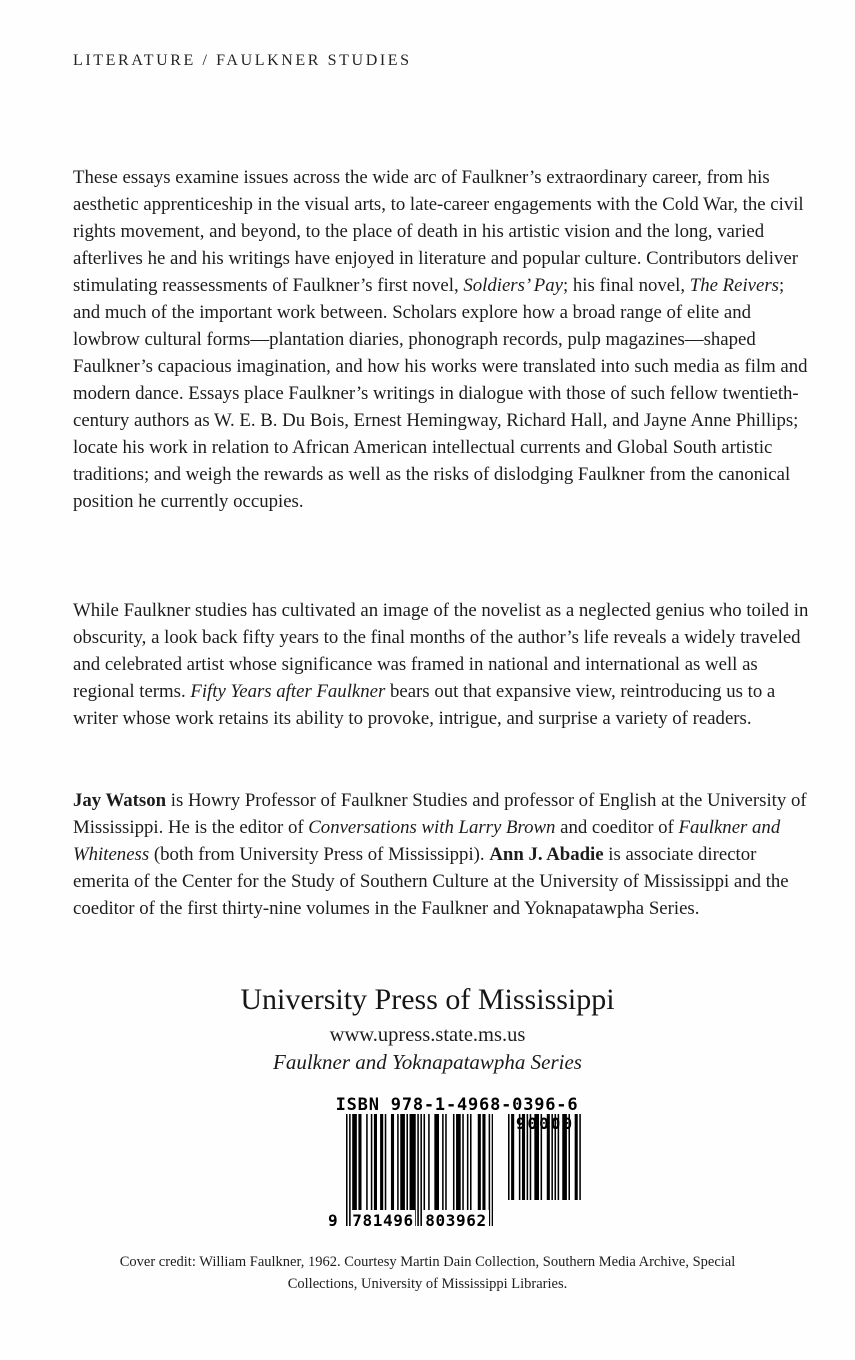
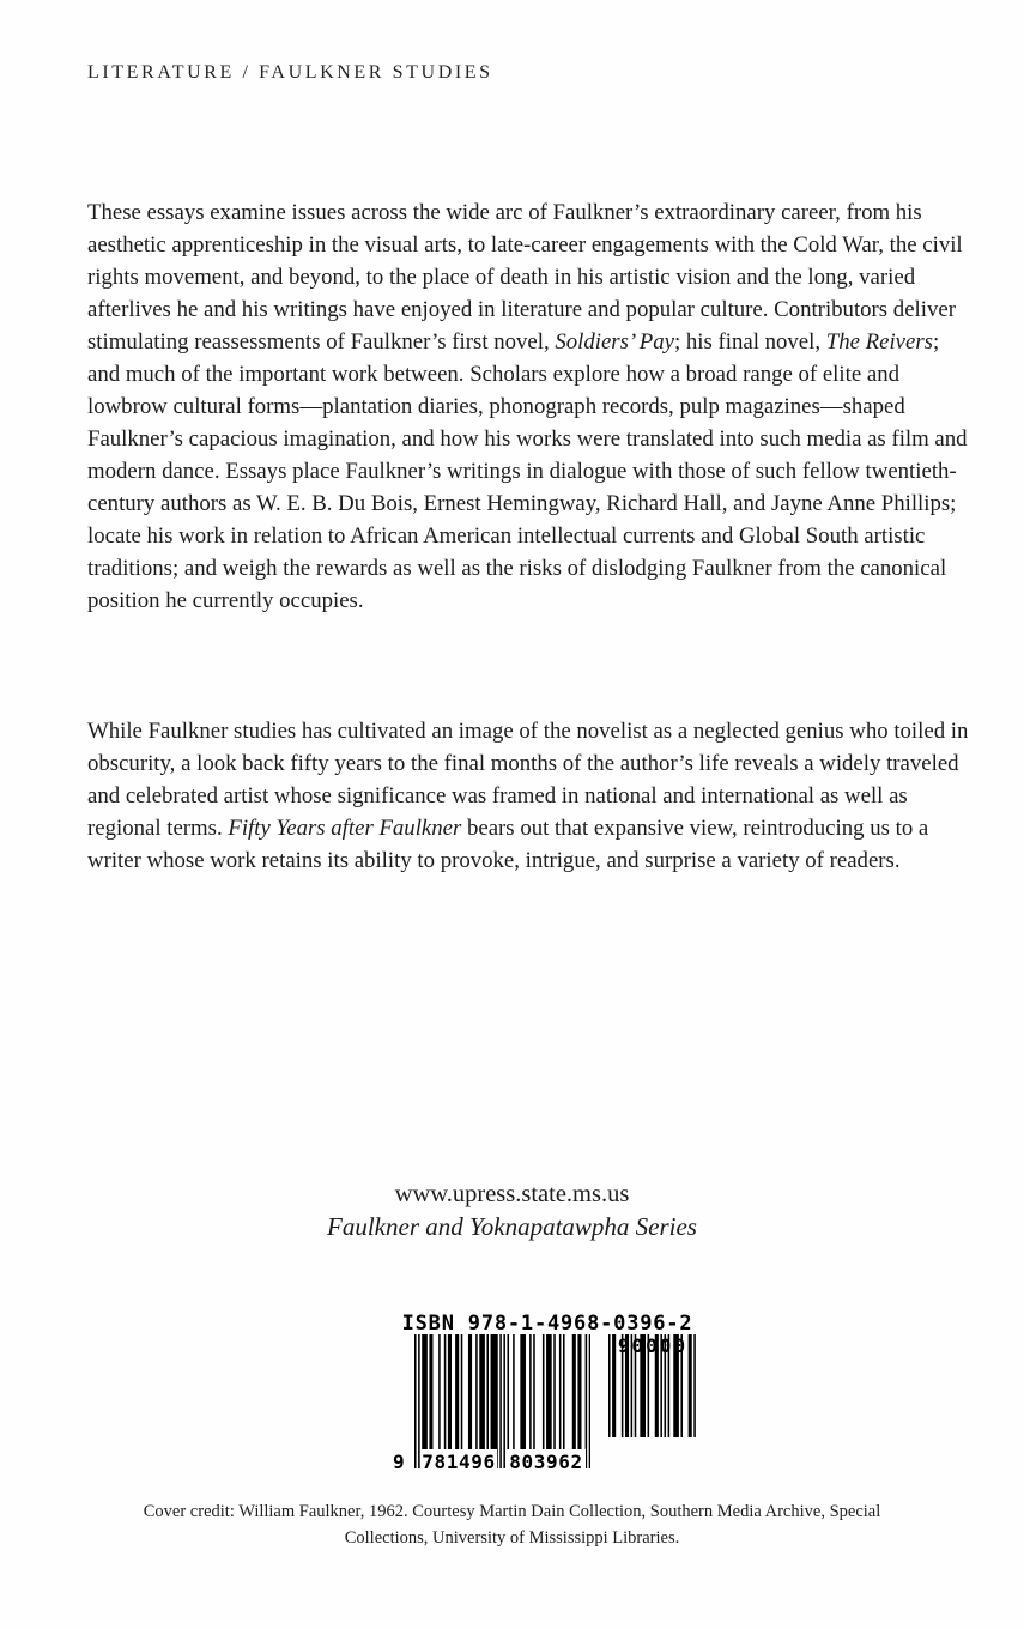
  LITERATURE / FAULKNER STUDIES
  These essays examine issues across the wide arc of Faulkner’s extraordinary career, from his aesthetic apprenticeship in the visual arts, to late-career engagements with the Cold War, the civil rights movement, and beyond, to the place of death in his artistic vision and the long, varied afterlives he and his writings have enjoyed in literature and popular culture. Contributors deliver stimulating reassessments of Faulkner’s first novel, Soldiers’ Pay; his final novel, The Reivers; and much of the important work between. Scholars explore how a broad range of elite and lowbrow cultural forms—plantation diaries, phonograph records, pulp magazines—shaped Faulkner’s capacious imagination, and how his works were translated into such media as film and modern dance. Essays place Faulkner’s writings in dialogue with those of such fellow twentieth-century authors as W. E. B. Du Bois, Ernest Hemingway, Richard Hall, and Jayne Anne Phillips; locate his work in relation to African American intellectual currents and Global South artistic traditions; and weigh the rewards as well as the risks of dislodging Faulkner from the canonical position he currently occupies.
  While Faulkner studies has cultivated an image of the novelist as a neglected genius who toiled in obscurity, a look back fifty years to the final months of the author’s life reveals a widely traveled and celebrated artist whose significance was framed in national and international as well as regional terms. Fifty Years after Faulkner bears out that expansive view, reintroducing us to a writer whose work retains its ability to provoke, intrigue, and surprise a variety of readers.
- Jay Watson is Howry Professor of Faulkner Studies and professor of English at the University of Mississippi. He is the editor of Conversations with Larry Brown and coeditor of Faulkner and Whiteness (both from University Press of Mississippi). Ann J. Abadie is associate director emerita of the Center for the Study of Southern Culture at the University of Mississippi and the coeditor of the first thirty-nine volumes in the Faulkner and Yoknapatawpha Series.
- University Press of Mississippi
  www.upress.state.ms.us
  Faulkner and Yoknapatawpha Series
- ISBN 978-1-4968-0396-6
+ ISBN 978-1-4968-0396-2
  9
  781496
  803962
  90000
  Cover credit: William Faulkner, 1962. Courtesy Martin Dain Collection, Southern Media Archive, Special Collections, University of Mississippi Libraries.
